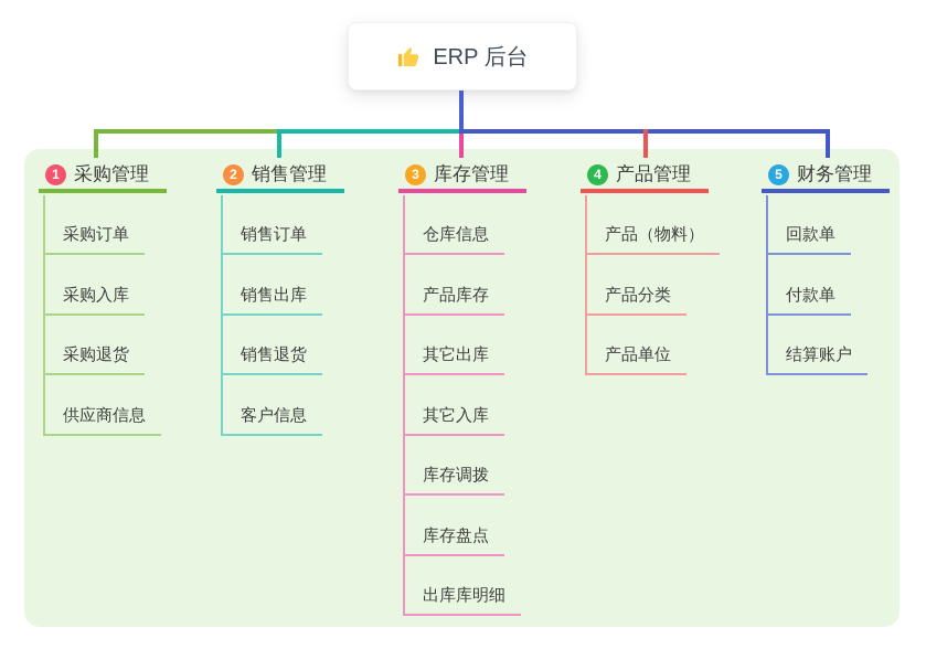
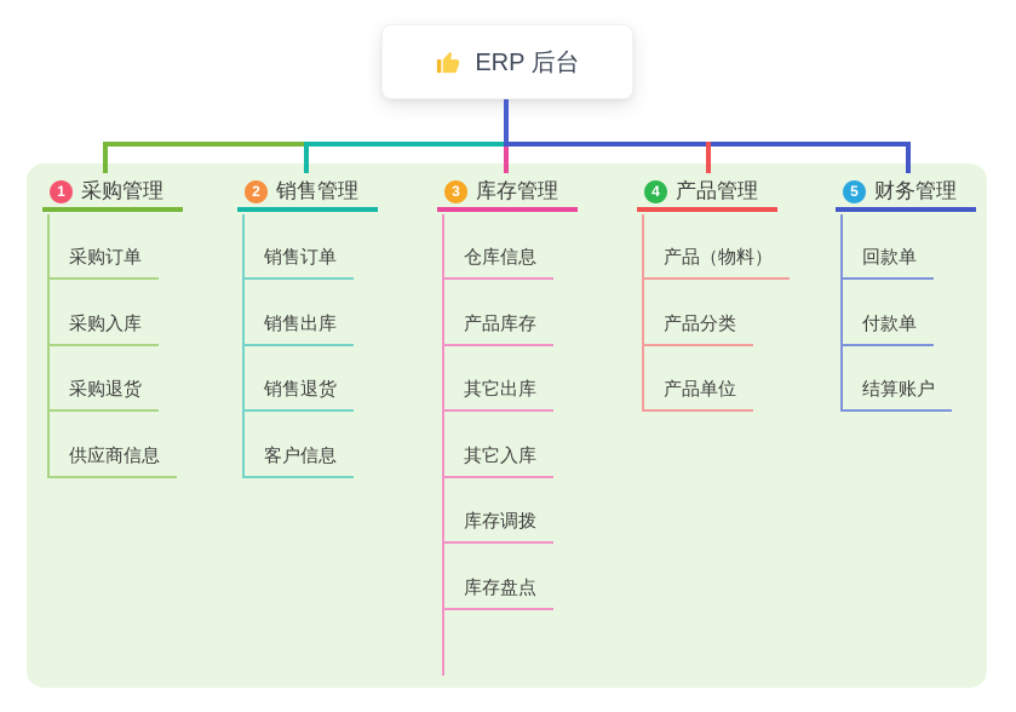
  ERP 后台
  1
  采购管理
  采购订单
  采购入库
  采购退货
  供应商信息
  2
  销售管理
  销售订单
  销售出库
  销售退货
  客户信息
  3
  库存管理
  仓库信息
  产品库存
  其它出库
  其它入库
  库存调拨
  库存盘点
- 出库库明细
  4
  产品管理
  产品（物料）
  产品分类
  产品单位
  5
  财务管理
  回款单
  付款单
  结算账户
